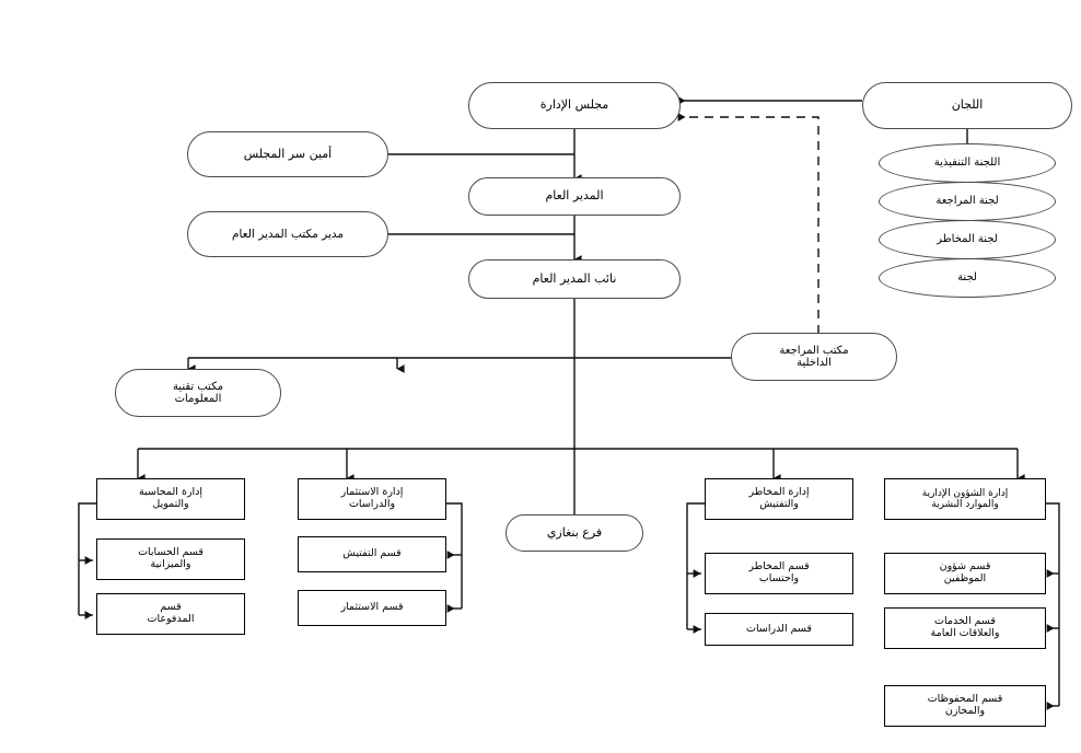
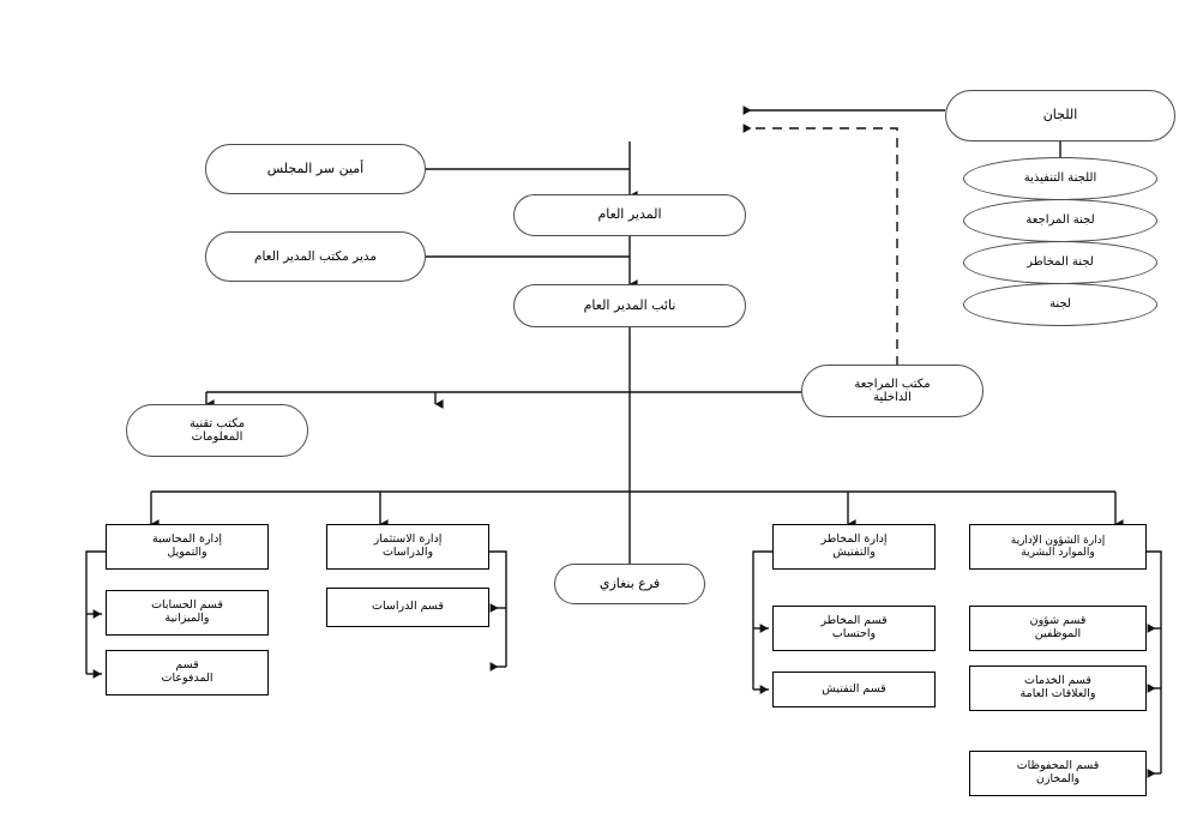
- مجلس الإدارة
  اللجان
  اللجنة التنفيذية
  لجنة المراجعة
  لجنة المخاطر
  لجنة
  أمين سر المجلس
  مدير مكتب المدير العام
  المدير العام
  نائب المدير العام
  مكتب المراجعة
  الداخلية
  مكتب تقنية
  المعلومات
  فرع بنغازي
  إدارة المحاسبة
  والتمويل
  قسم الحسابات
  والميزانية
  قسم
  المدفوعات
  إدارة الاستثمار
  والدراسات
- قسم التفتيش
+ قسم الدراسات
- قسم الاستثمار
  إدارة المخاطر
  والتفتيش
  قسم المخاطر
  واحتساب
- قسم الدراسات
+ قسم التفتيش
  إدارة الشؤون الإدارية
  والموارد البشرية
  قسم شؤون
  الموظفين
  قسم الخدمات
  والعلاقات العامة
  قسم المحفوظات
  والمخازن
